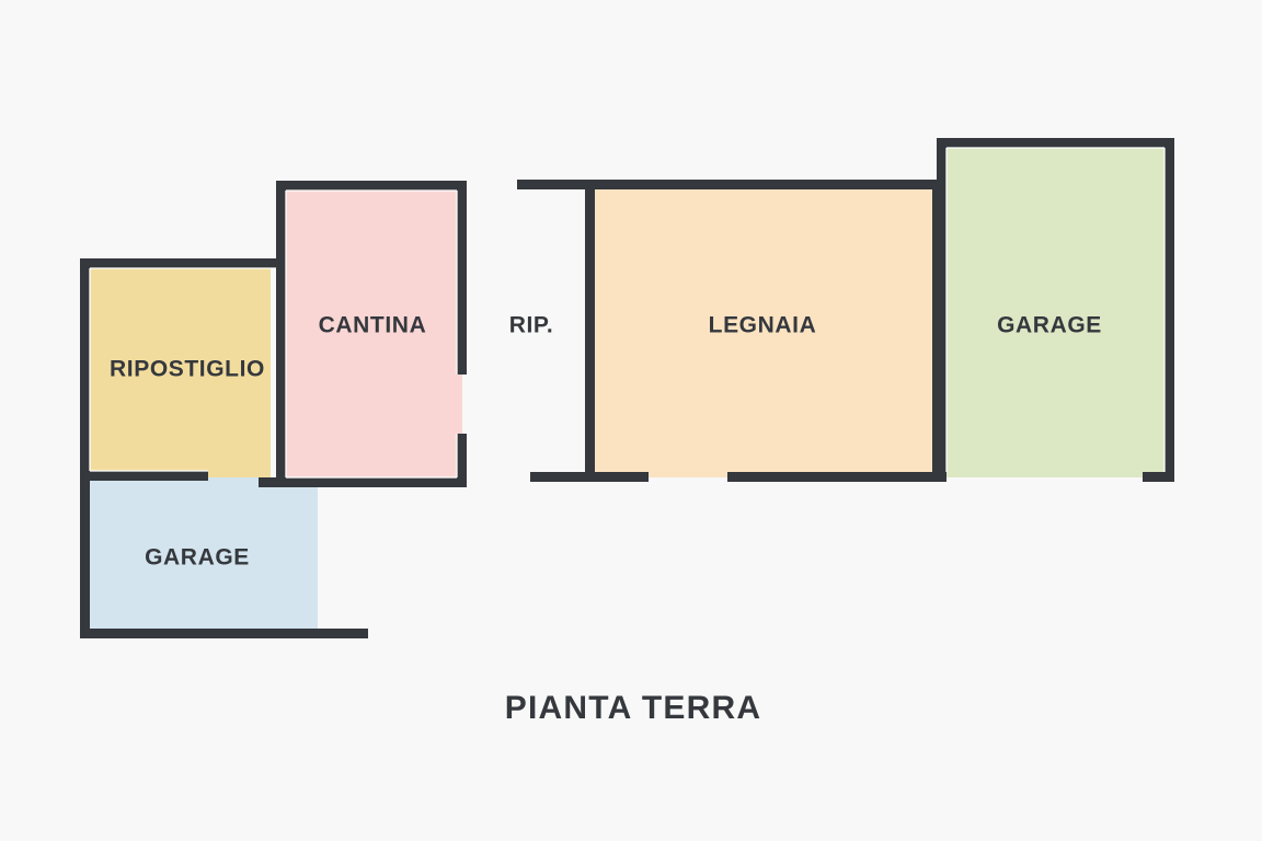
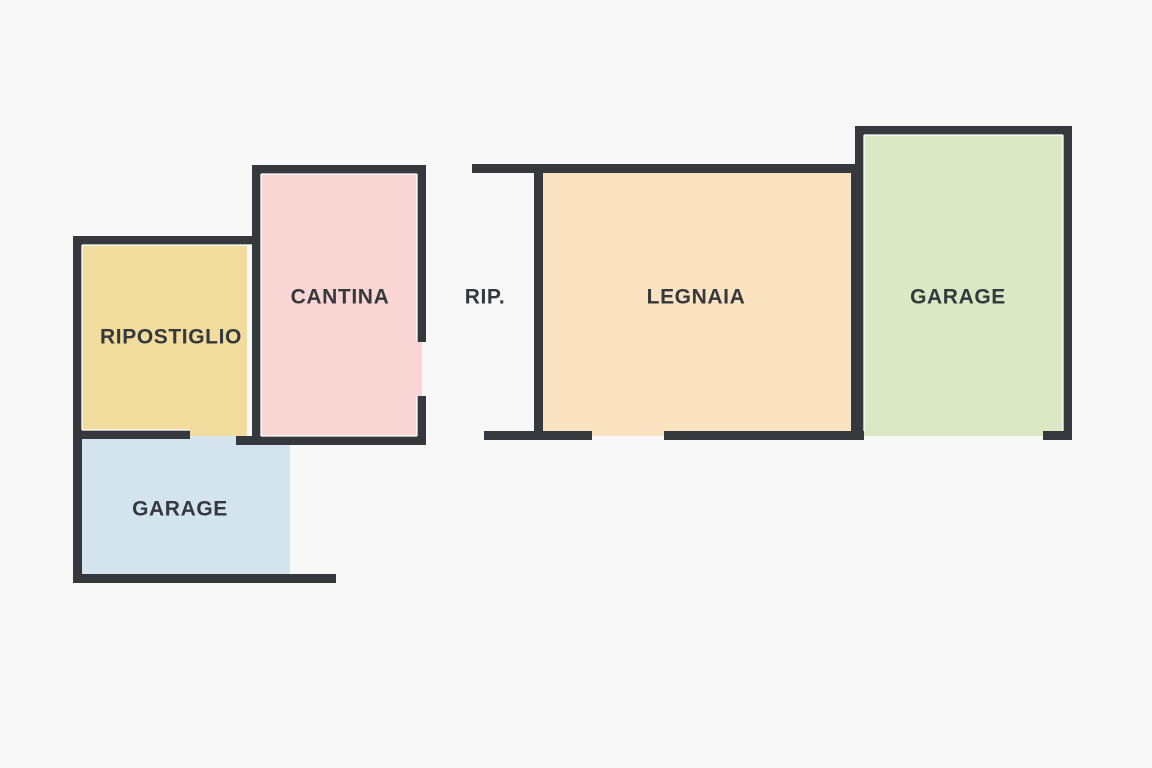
  RIPOSTIGLIO
  CANTINA
  GARAGE
  RIP.
  LEGNAIA
  GARAGE
- PIANTA TERRA
